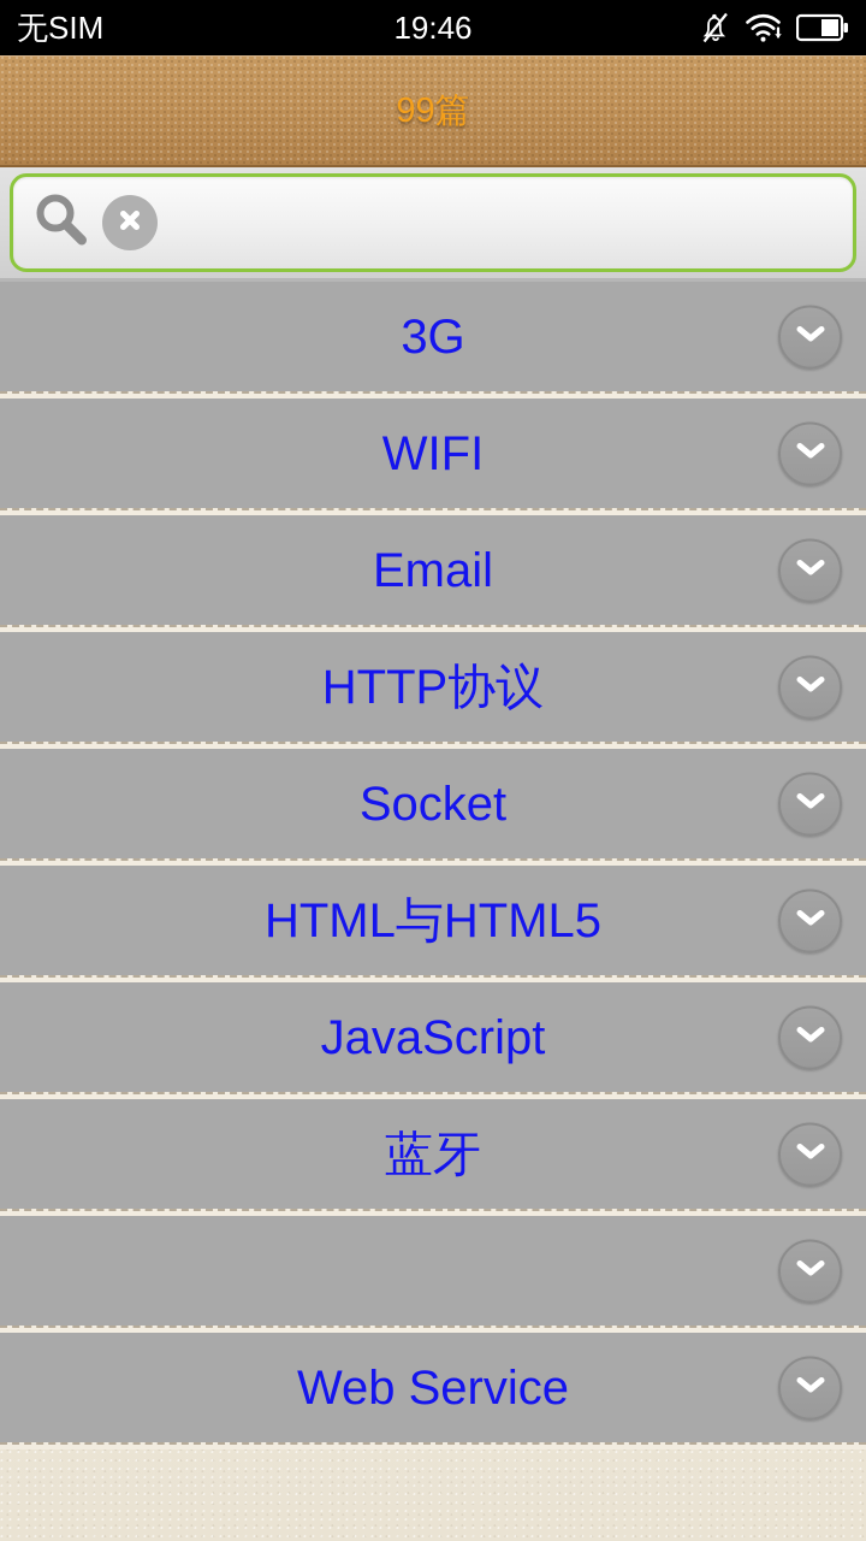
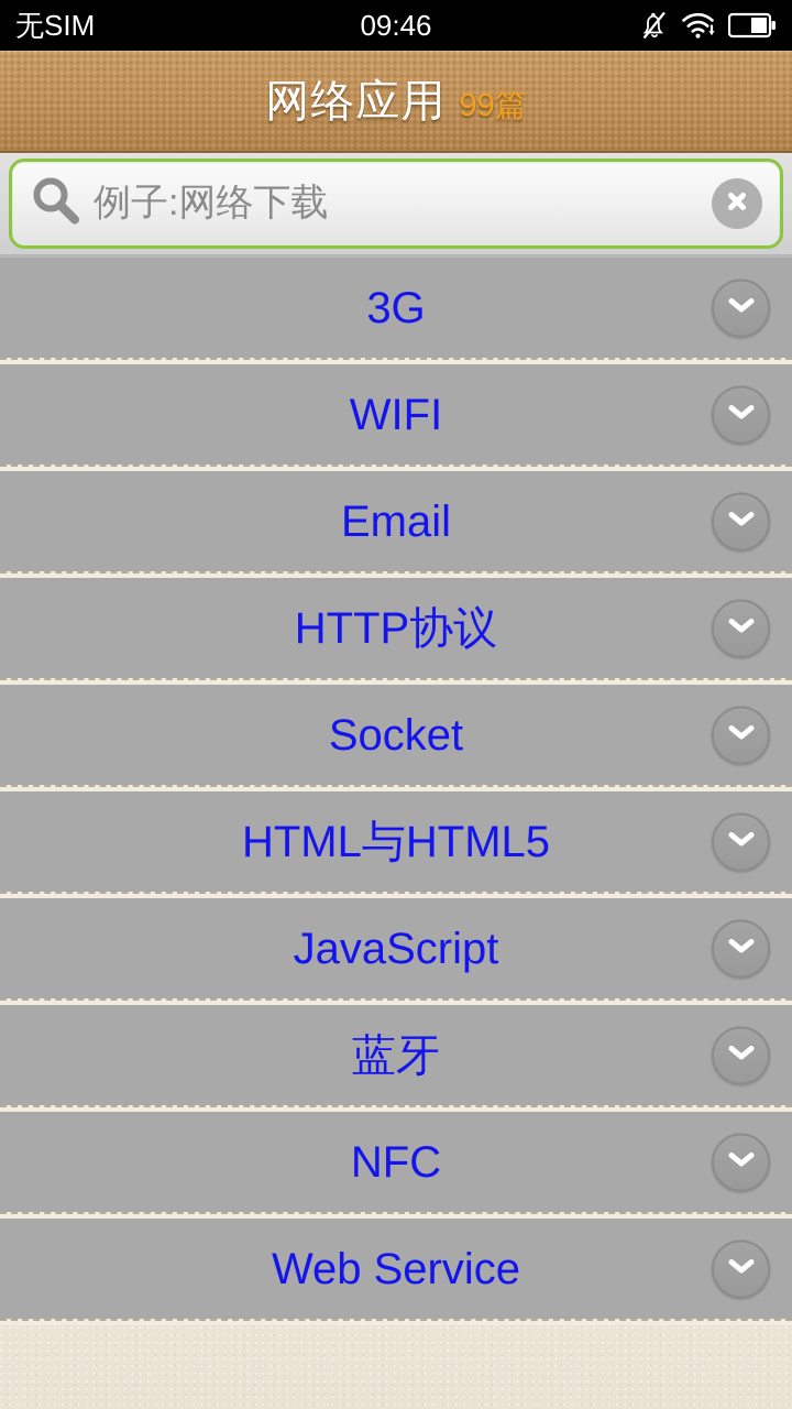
  无SIM
- 19:46
+ 09:46
+ 网络应用
  99篇
+ 例子:网络下载
  3G
  WIFI
  Email
  HTTP协议
  Socket
  HTML与HTML5
  JavaScript
  蓝牙
+ NFC
  Web Service
